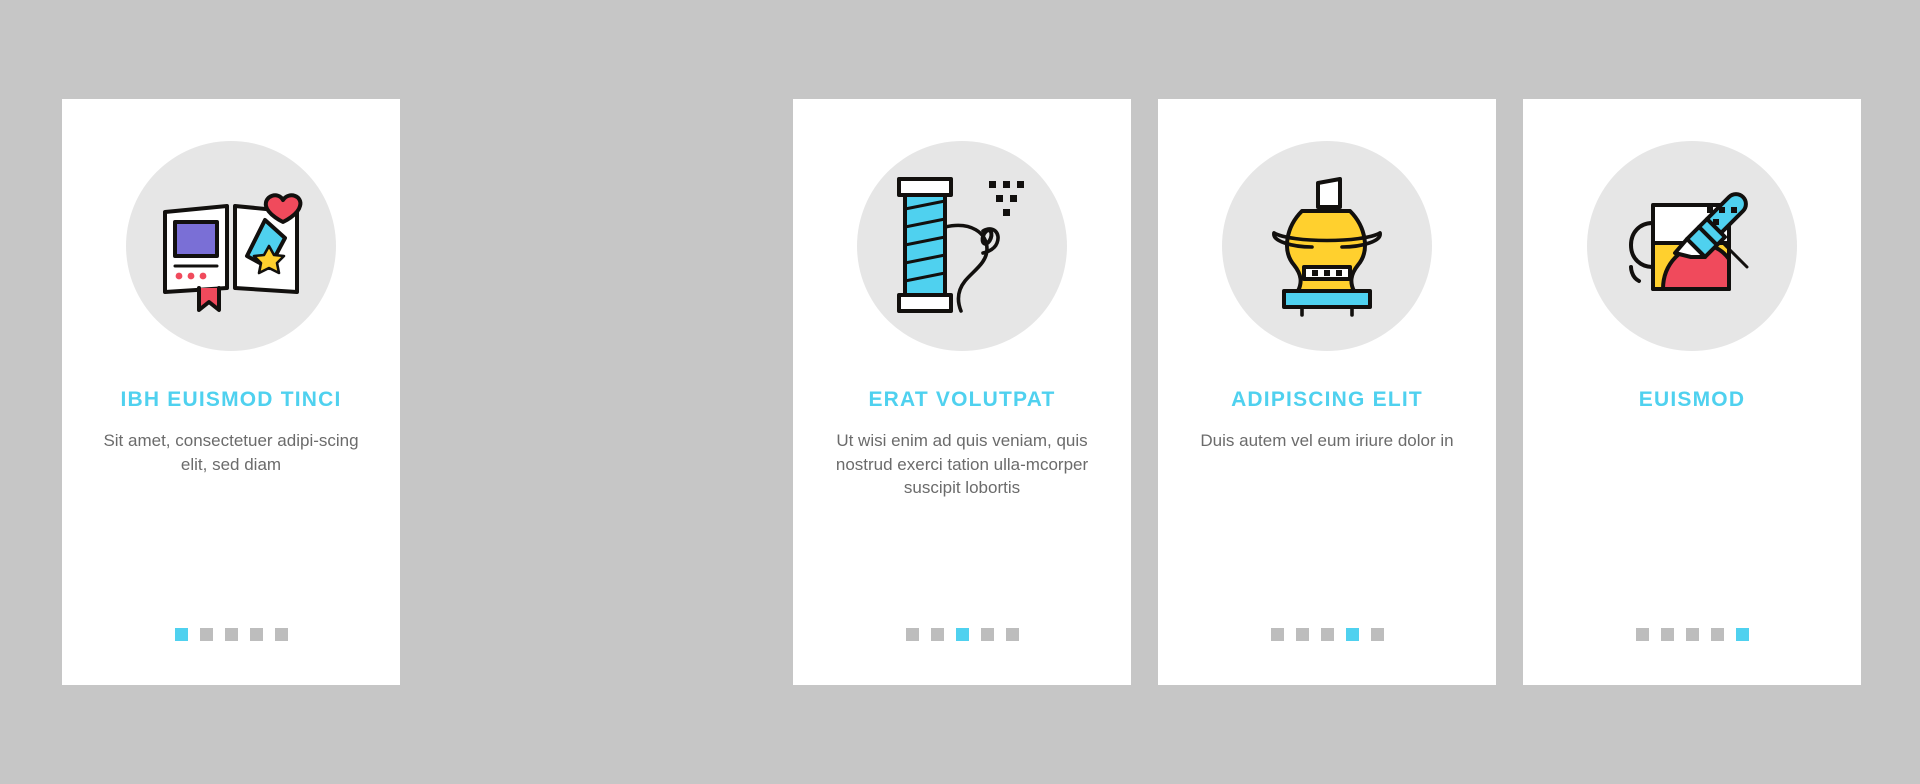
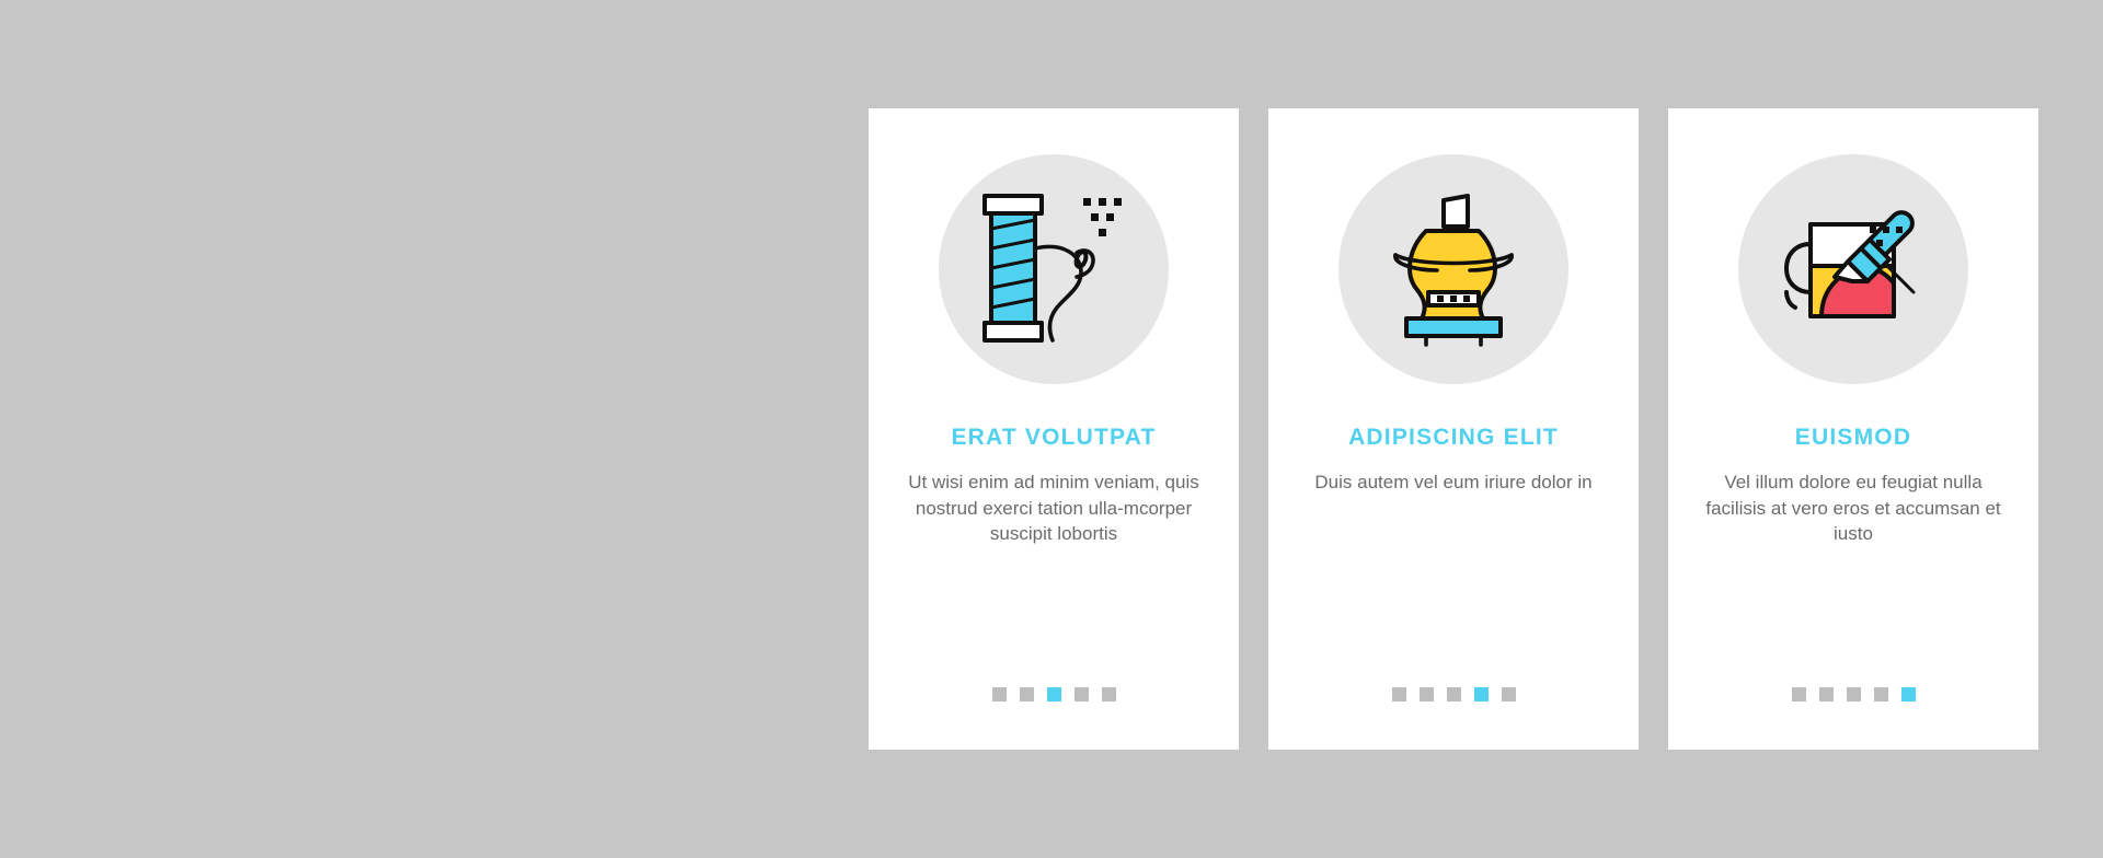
- IBH EUISMOD TINCI
- Sit amet, consectetuer adipi-scing elit, sed diam
  ERAT VOLUTPAT
- Ut wisi enim ad quis veniam, quis nostrud exerci tation ulla-mcorper suscipit lobortis
+ Ut wisi enim ad minim veniam, quis nostrud exerci tation ulla-mcorper suscipit lobortis
  ADIPISCING ELIT
  Duis autem vel eum iriure dolor in
  EUISMOD
+ Vel illum dolore eu feugiat nulla facilisis at vero eros et accumsan et iusto
